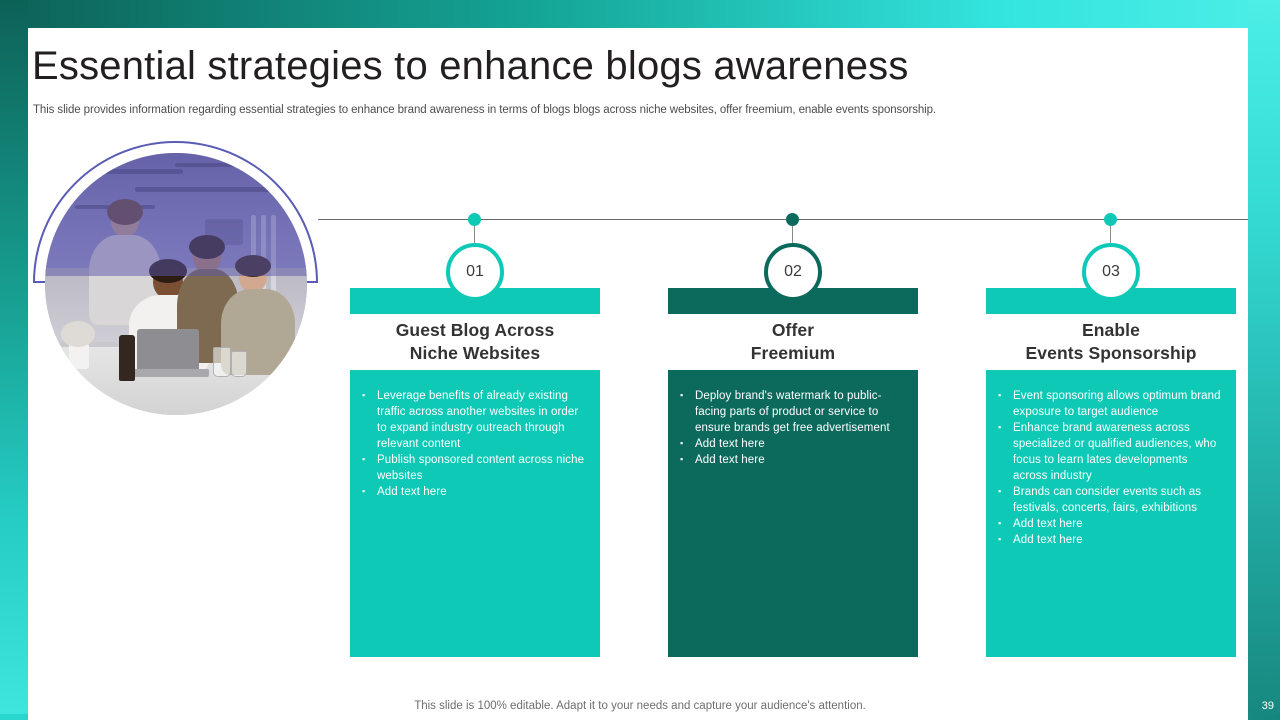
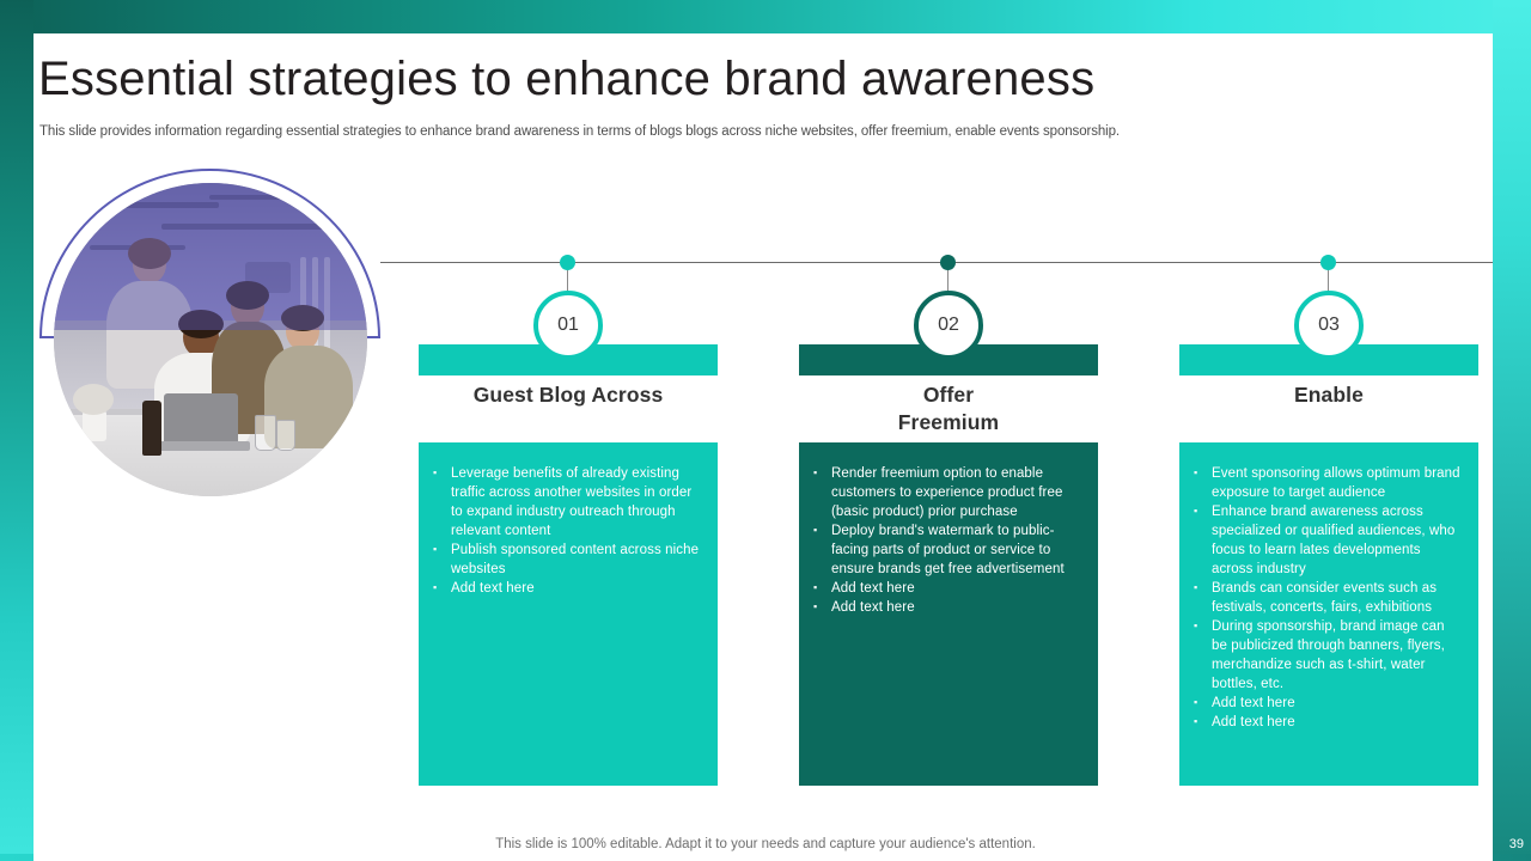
- Essential strategies to enhance blogs awareness
+ Essential strategies to enhance brand awareness
  This slide provides information regarding essential strategies to enhance brand awareness in terms of blogs blogs across niche websites, offer freemium, enable events sponsorship.
  01
  Guest Blog Across
- Niche Websites
  Leverage benefits of already existing traffic across another websites in order to expand industry outreach through relevant content
  Publish sponsored content across niche websites
  Add text here
  02
  Offer
  Freemium
+ Render freemium option to enable customers to experience product free (basic product) prior purchase
  Deploy brand's watermark to public-facing parts of product or service to ensure brands get free advertisement
  Add text here
  Add text here
  03
  Enable
- Events Sponsorship
  Event sponsoring allows optimum brand exposure to target audience
  Enhance brand awareness across specialized or qualified audiences, who focus to learn lates developments across industry
  Brands can consider events such as festivals, concerts, fairs, exhibitions
+ During sponsorship, brand image can be publicized through banners, flyers, merchandize such as t-shirt, water bottles, etc.
  Add text here
  Add text here
  This slide is 100% editable. Adapt it to your needs and capture your audience's attention.
  39
